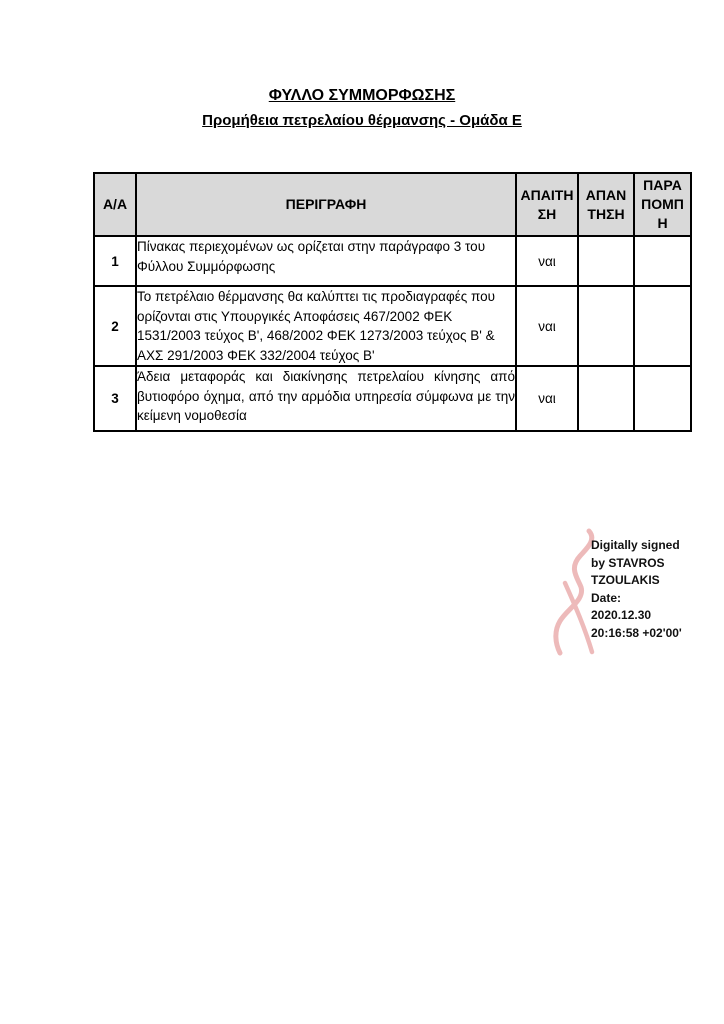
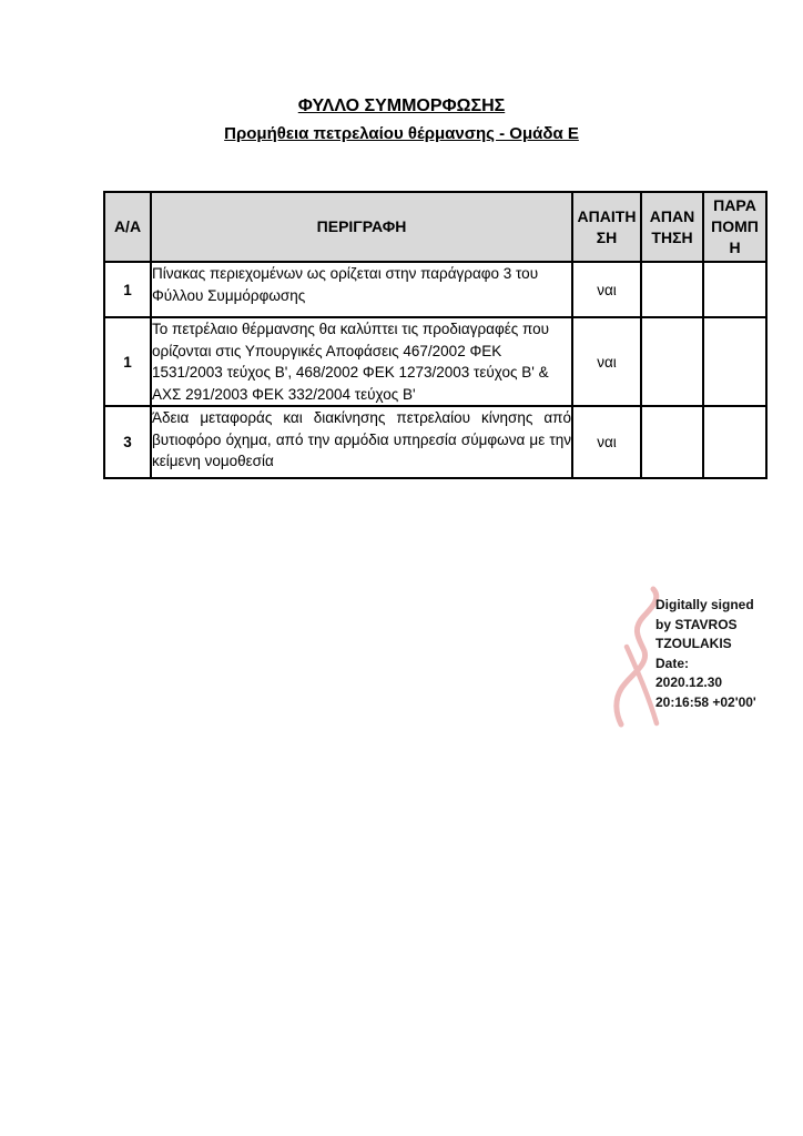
  ΦΥΛΛΟ ΣΥΜΜΟΡΦΩΣΗΣ
  Προμήθεια πετρελαίου θέρμανσης - Ομάδα Ε
  Α/Α	ΠΕΡΙΓΡΑΦΗ	ΑΠΑΙΤΗ ΣΗ	ΑΠΑΝ ΤΗΣΗ	ΠΑΡΑ ΠΟΜΠ Η
  1	Πίνακας περιεχομένων ως ορίζεται στην παράγραφο 3 του Φύλλου Συμμόρφωσης	ναι
- 2	Το πετρέλαιο θέρμανσης θα καλύπτει τις προδιαγραφές που ορίζονται στις Υπουργικές Αποφάσεις 467/2002 ΦΕΚ 1531/2003 τεύχος Β', 468/2002 ΦΕΚ 1273/2003 τεύχος Β' & ΑΧΣ 291/2003 ΦΕΚ 332/2004 τεύχος Β'	ναι
+ 1	Το πετρέλαιο θέρμανσης θα καλύπτει τις προδιαγραφές που ορίζονται στις Υπουργικές Αποφάσεις 467/2002 ΦΕΚ 1531/2003 τεύχος Β', 468/2002 ΦΕΚ 1273/2003 τεύχος Β' & ΑΧΣ 291/2003 ΦΕΚ 332/2004 τεύχος Β'	ναι
  3	Άδεια μεταφοράς και διακίνησης πετρελαίου κίνησης από βυτιοφόρο όχημα, από την αρμόδια υπηρεσία σύμφωνα με την κείμενη νομοθεσία	ναι
  Digitally signed
  by STAVROS
  TZOULAKIS
  Date:
  2020.12.30
  20:16:58 +02'00'
